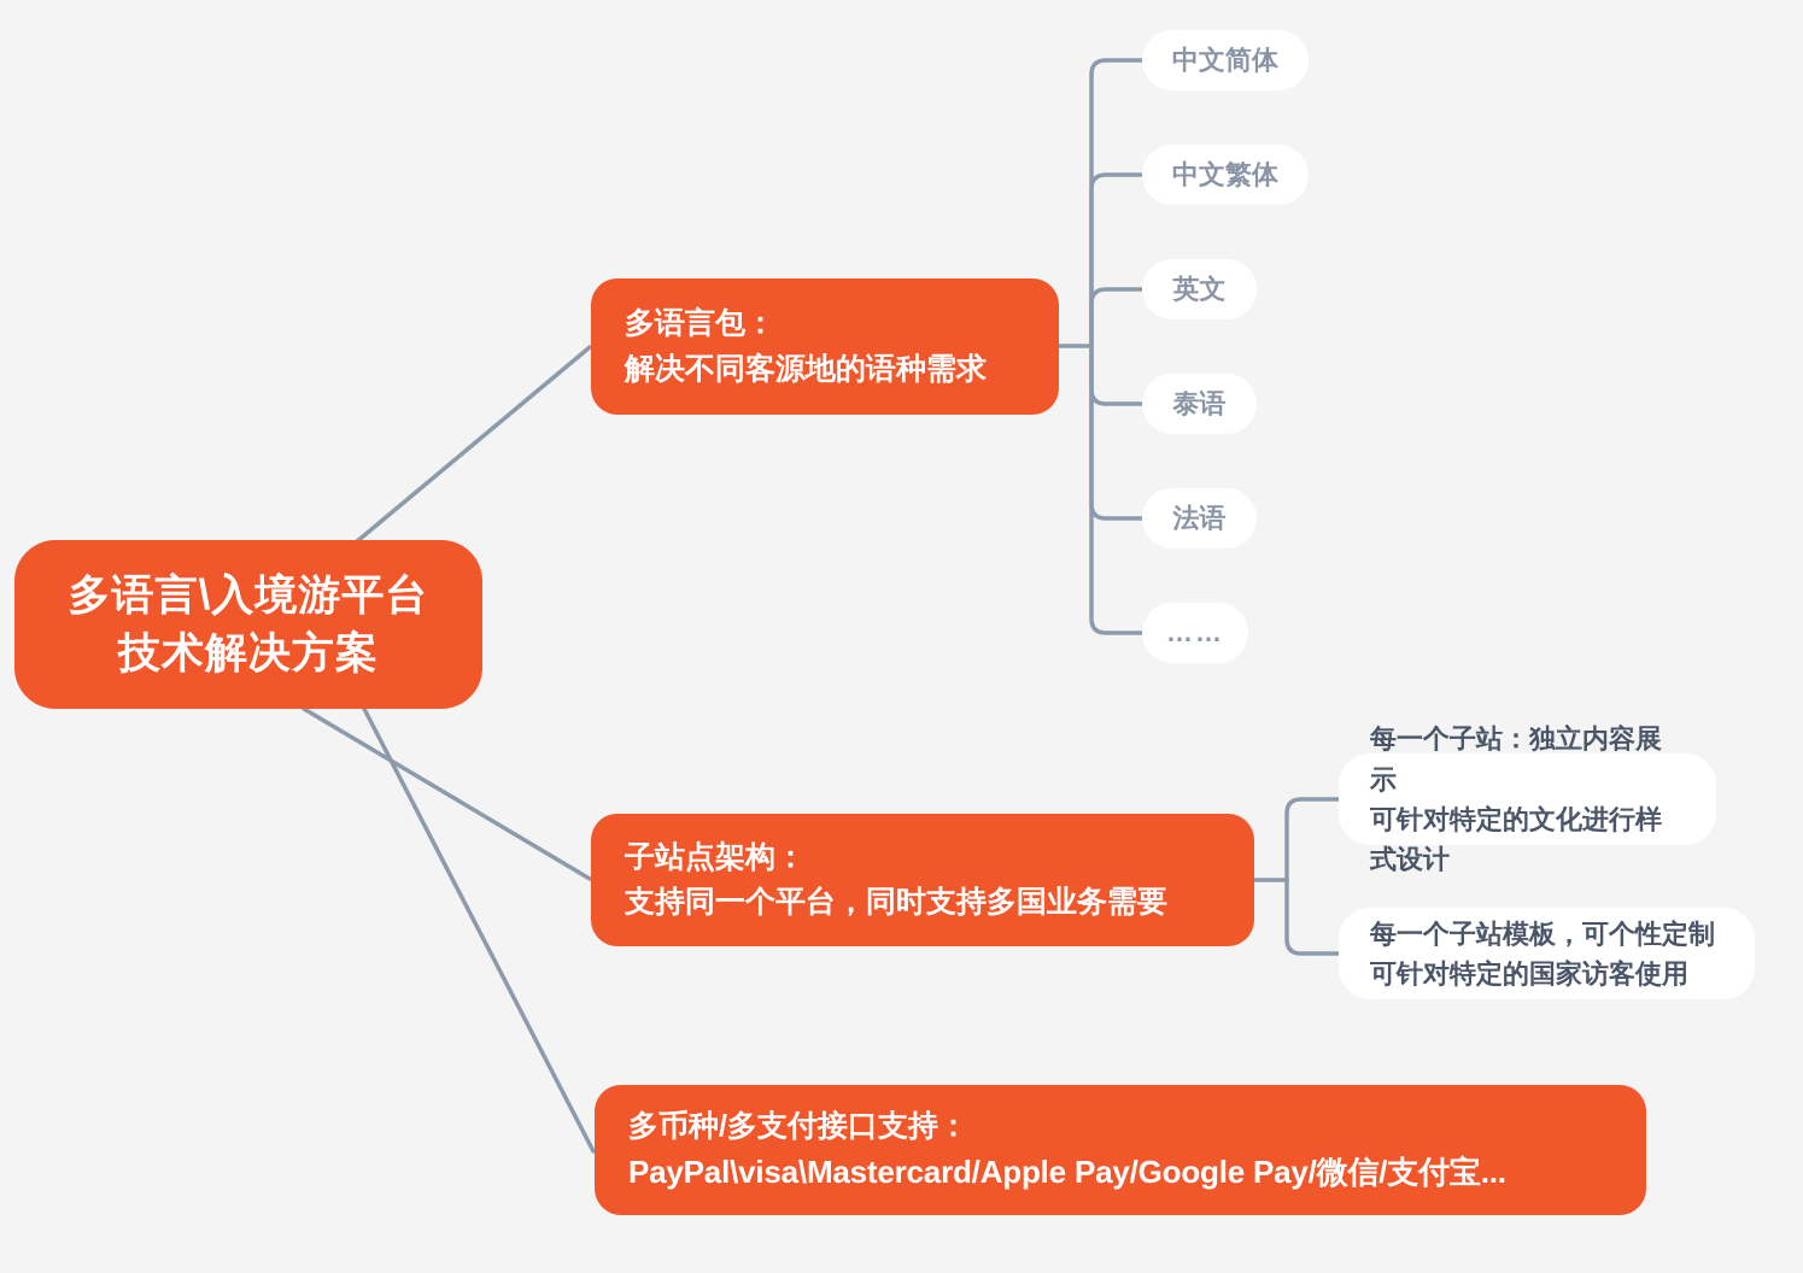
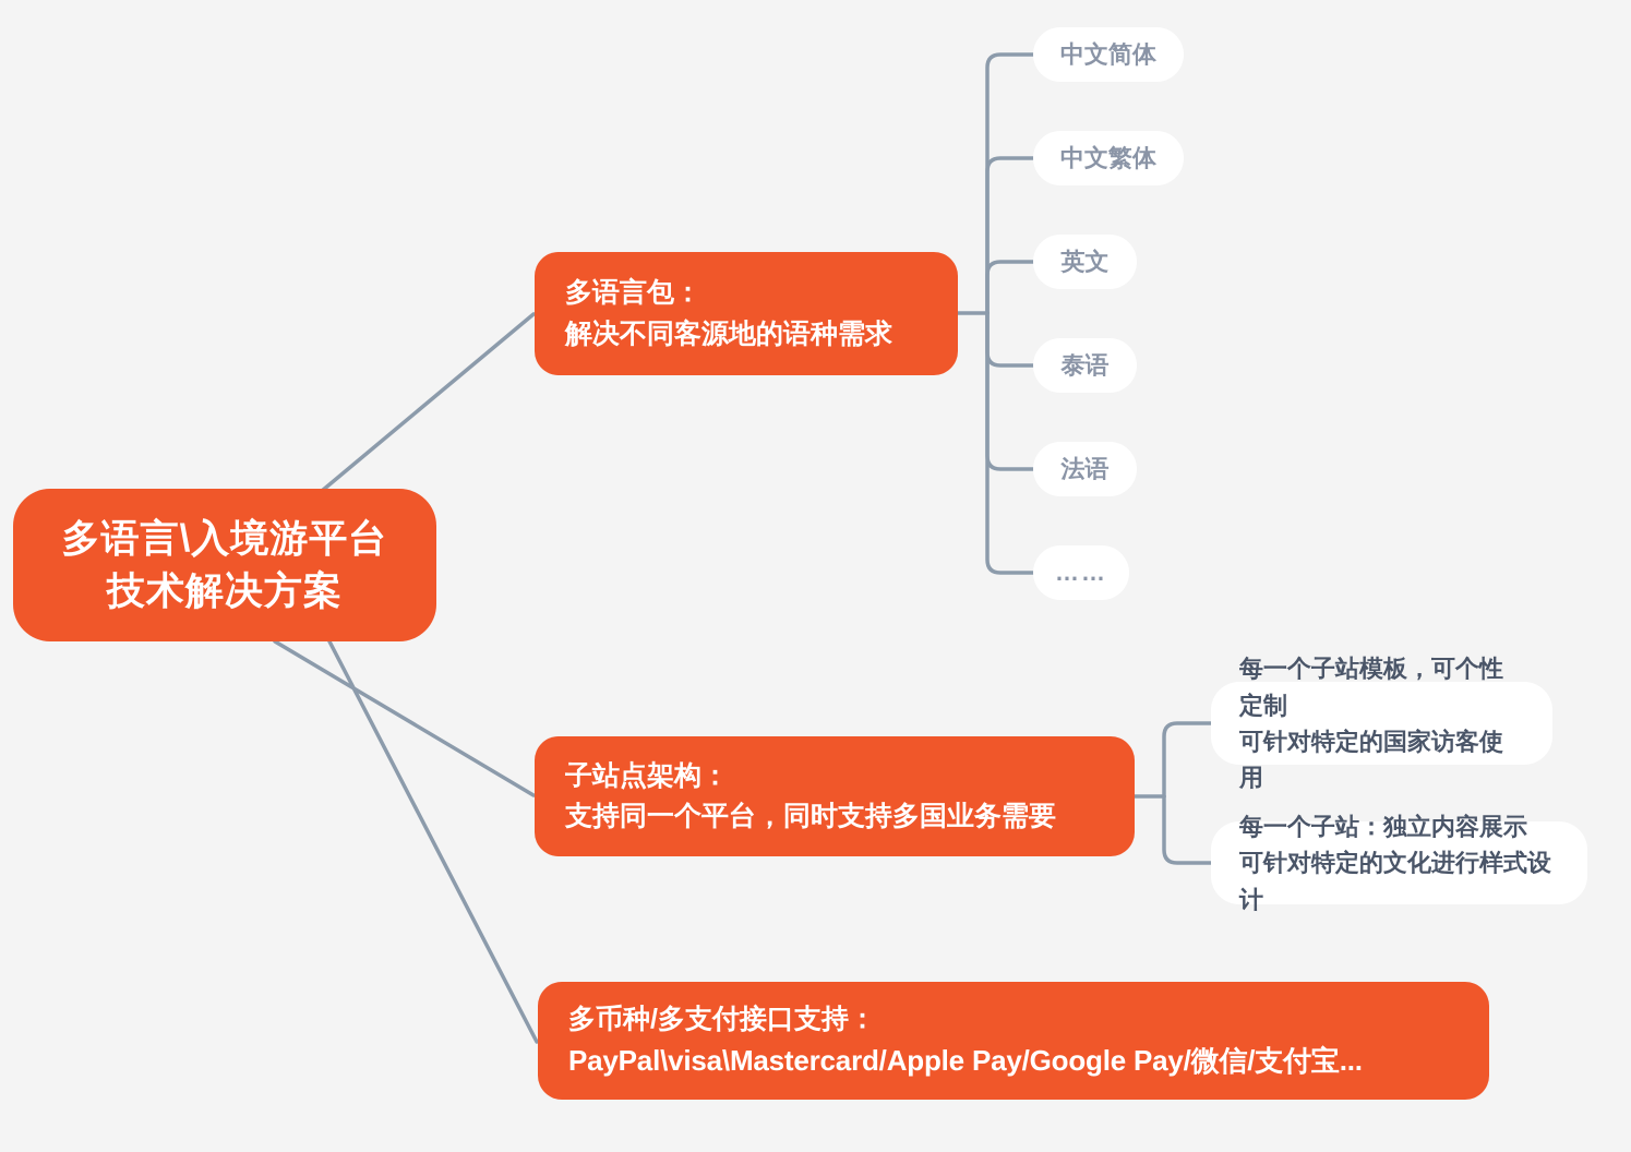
  多语言\入境游平台
  技术解决方案
  多语言包：
  解决不同客源地的语种需求
  中文简体
  中文繁体
  英文
  泰语
  法语
  ……
  子站点架构：
  支持同一个平台，同时支持多国业务需要
- 每一个子站：独立内容展示
+ 每一个子站模板，可个性定制
- 可针对特定的文化进行样式设计
+ 可针对特定的国家访客使用
- 每一个子站模板，可个性定制
+ 每一个子站：独立内容展示
- 可针对特定的国家访客使用
+ 可针对特定的文化进行样式设计
  多币种/多支付接口支持：
  PayPal\visa\Mastercard/Apple Pay/Google Pay/微信/支付宝...
